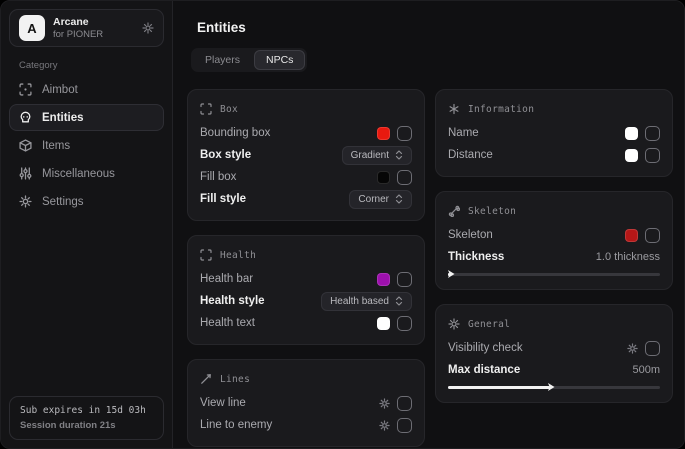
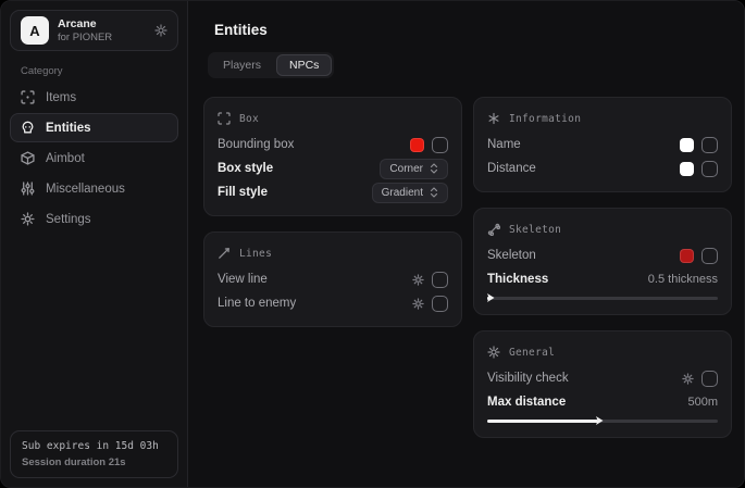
  A
  Arcane
  for PIONER
  Category
- Aimbot
+ Items
  Entities
- Items
+ Aimbot
  Miscellaneous
  Settings
  Sub expires in 15d 03h
  Session duration 21s
  Entities
  Players
  NPCs
  Box
  Bounding box
  Box style
- Gradient
+ Corner
- Fill box
  Fill style
- Corner
+ Gradient
- Health
- Health bar
- Health style
- Health based
- Health text
  Lines
  View line
  Line to enemy
  Information
  Name
  Distance
  Skeleton
  Skeleton
  Thickness
- 1.0 thickness
+ 0.5 thickness
  General
  Visibility check
  Max distance
  500m
